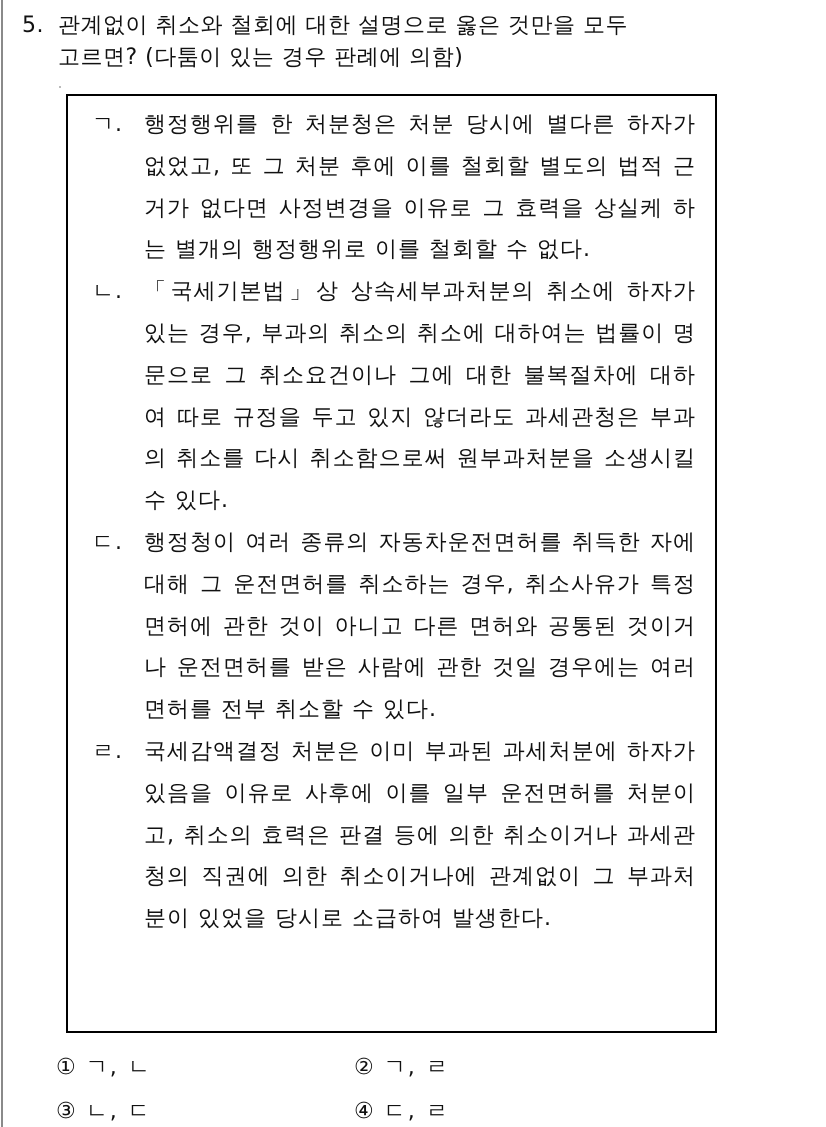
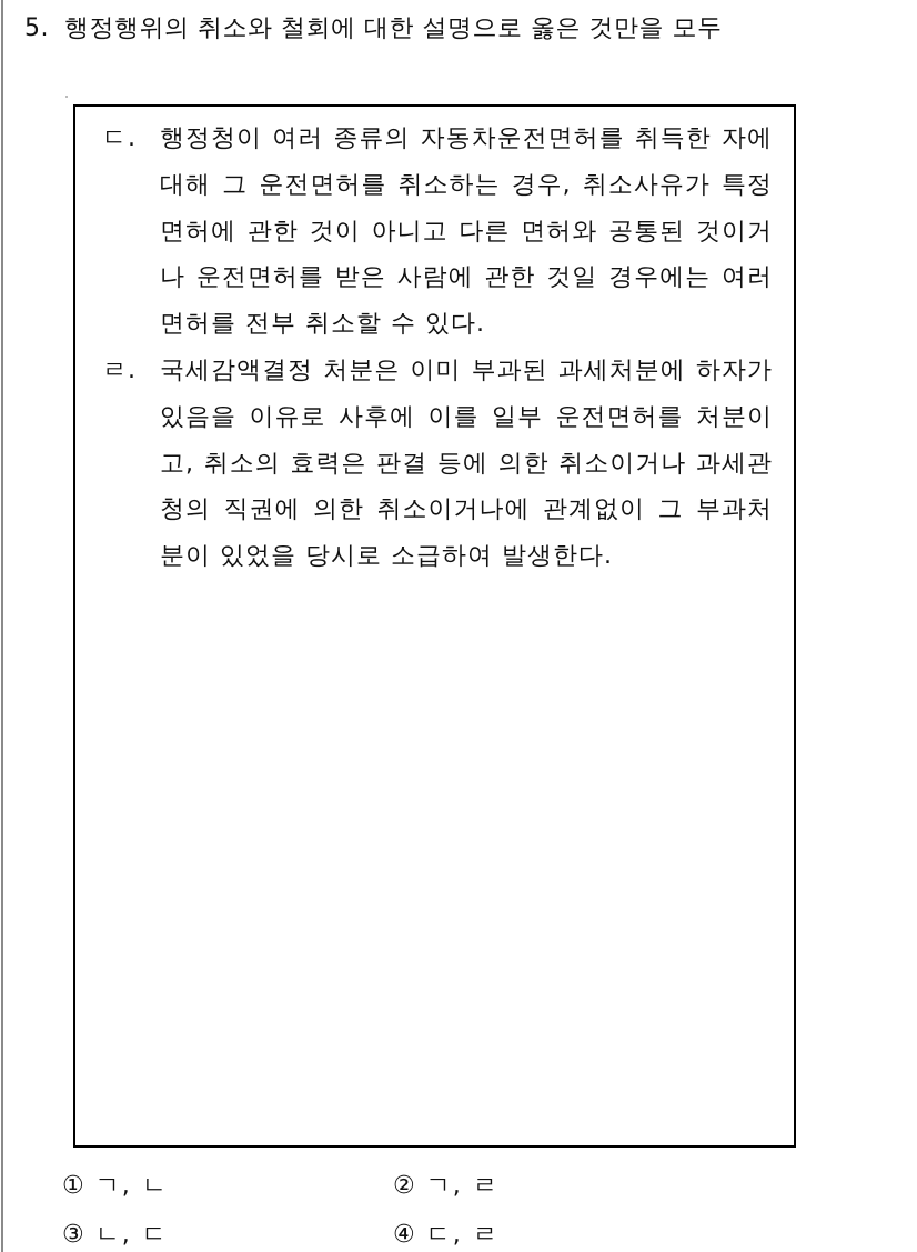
- 5. 관계없이 취소와 철회에 대한 설명으로 옳은 것만을 모두
+ 5. 행정행위의 취소와 철회에 대한 설명으로 옳은 것만을 모두
- 고르면? (다툼이 있는 경우 판례에 의함)
- ㄱ.
- 행정행위를 한 처분청은 처분 당시에 별다른 하자가 없었고, 또 그 처분 후에 이를 철회할 별도의 법적 근거가 없다면 사정변경을 이유로 그 효력을 상실케 하는 별개의 행정행위로 이를 철회할 수 없다.
- ㄴ.
- 「국세기본법」상 상속세부과처분의 취소에 하자가 있는 경우, 부과의 취소의 취소에 대하여는 법률이 명문으로 그 취소요건이나 그에 대한 불복절차에 대하여 따로 규정을 두고 있지 않더라도 과세관청은 부과의 취소를 다시 취소함으로써 원부과처분을 소생시킬 수 있다.
  ㄷ.
  행정청이 여러 종류의 자동차운전면허를 취득한 자에 대해 그 운전면허를 취소하는 경우, 취소사유가 특정 면허에 관한 것이 아니고 다른 면허와 공통된 것이거나 운전면허를 받은 사람에 관한 것일 경우에는 여러 면허를 전부 취소할 수 있다.
  ㄹ.
  국세감액결정 처분은 이미 부과된 과세처분에 하자가 있음을 이유로 사후에 이를 일부 운전면허를 처분이고, 취소의 효력은 판결 등에 의한 취소이거나 과세관청의 직권에 의한 취소이거나에 관계없이 그 부과처분이 있었을 당시로 소급하여 발생한다.
  ① ㄱ, ㄴ
  ② ㄱ, ㄹ
  ③ ㄴ, ㄷ
  ④ ㄷ, ㄹ
